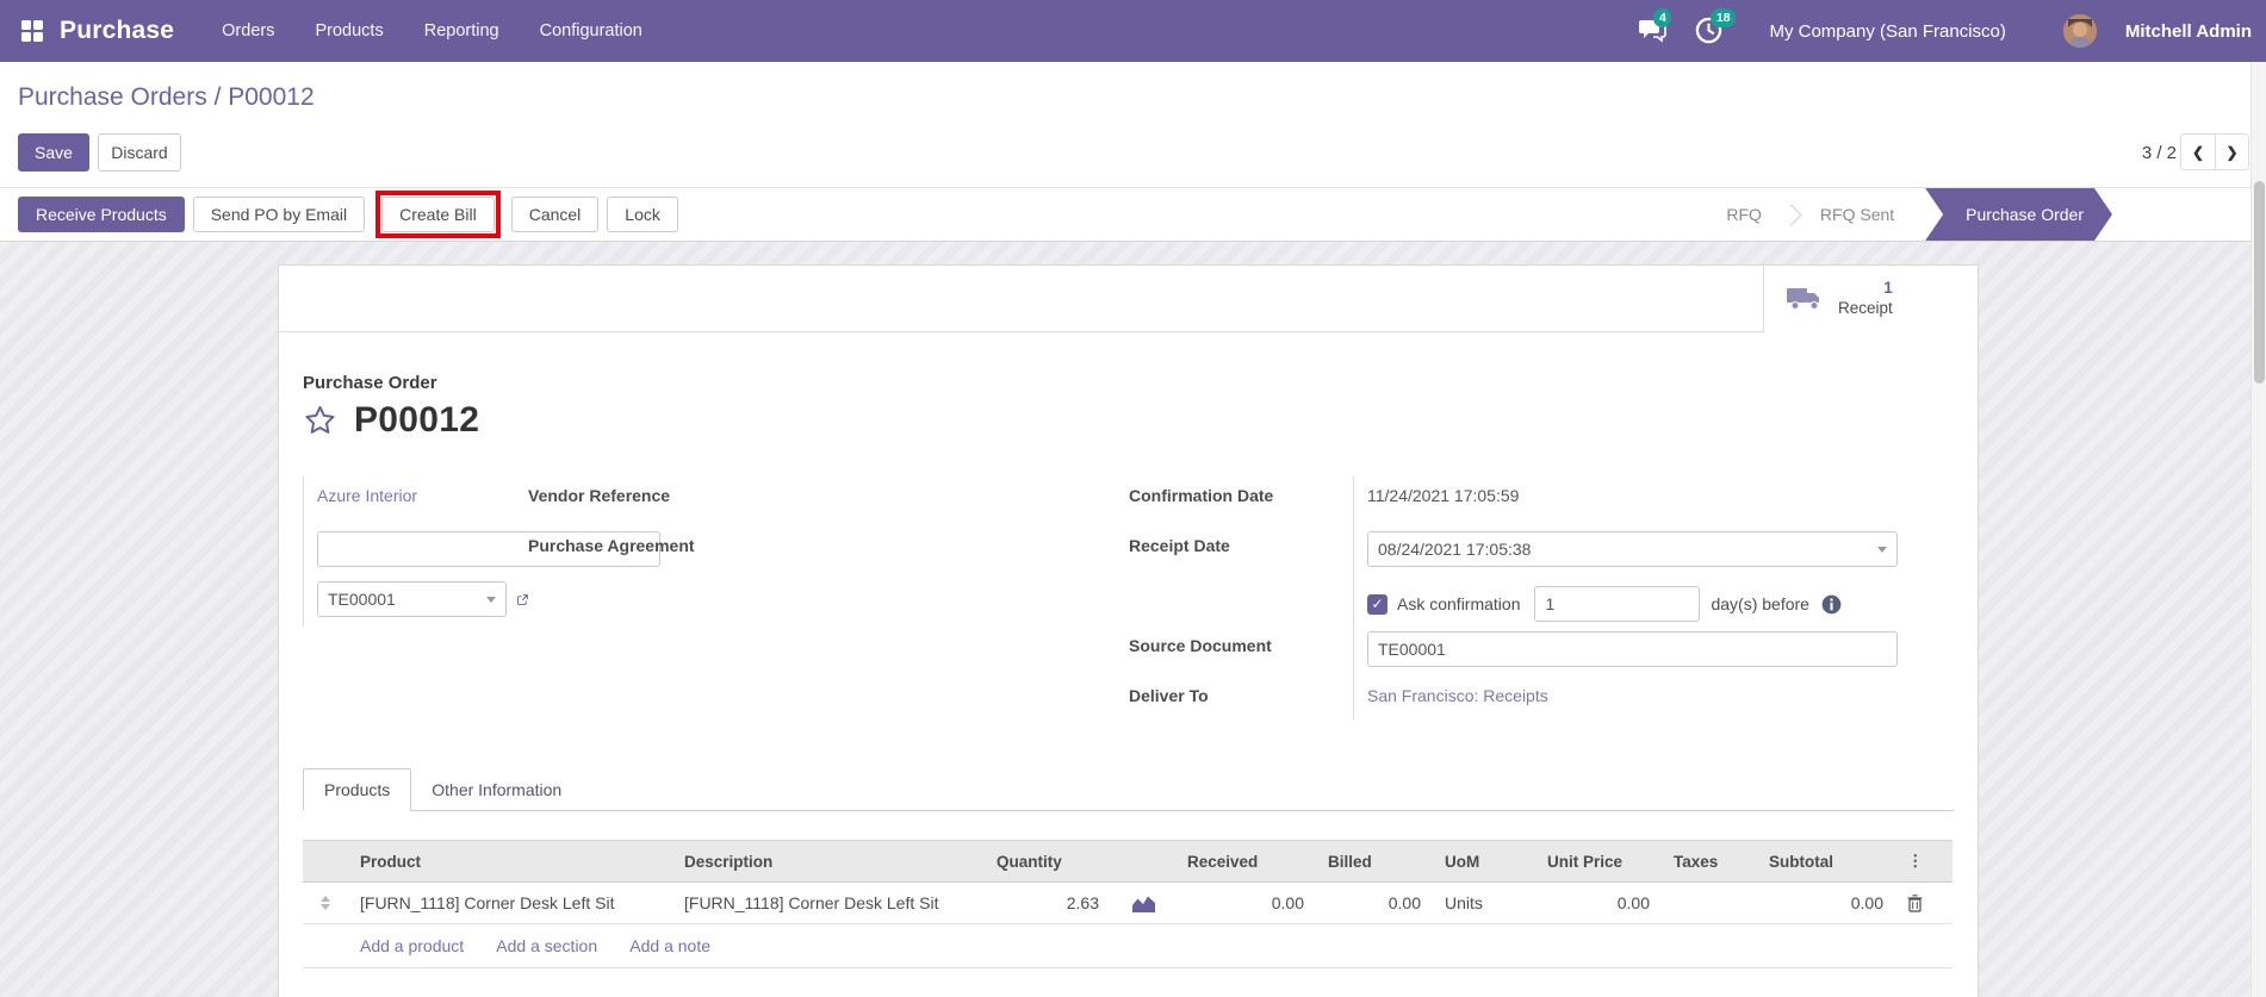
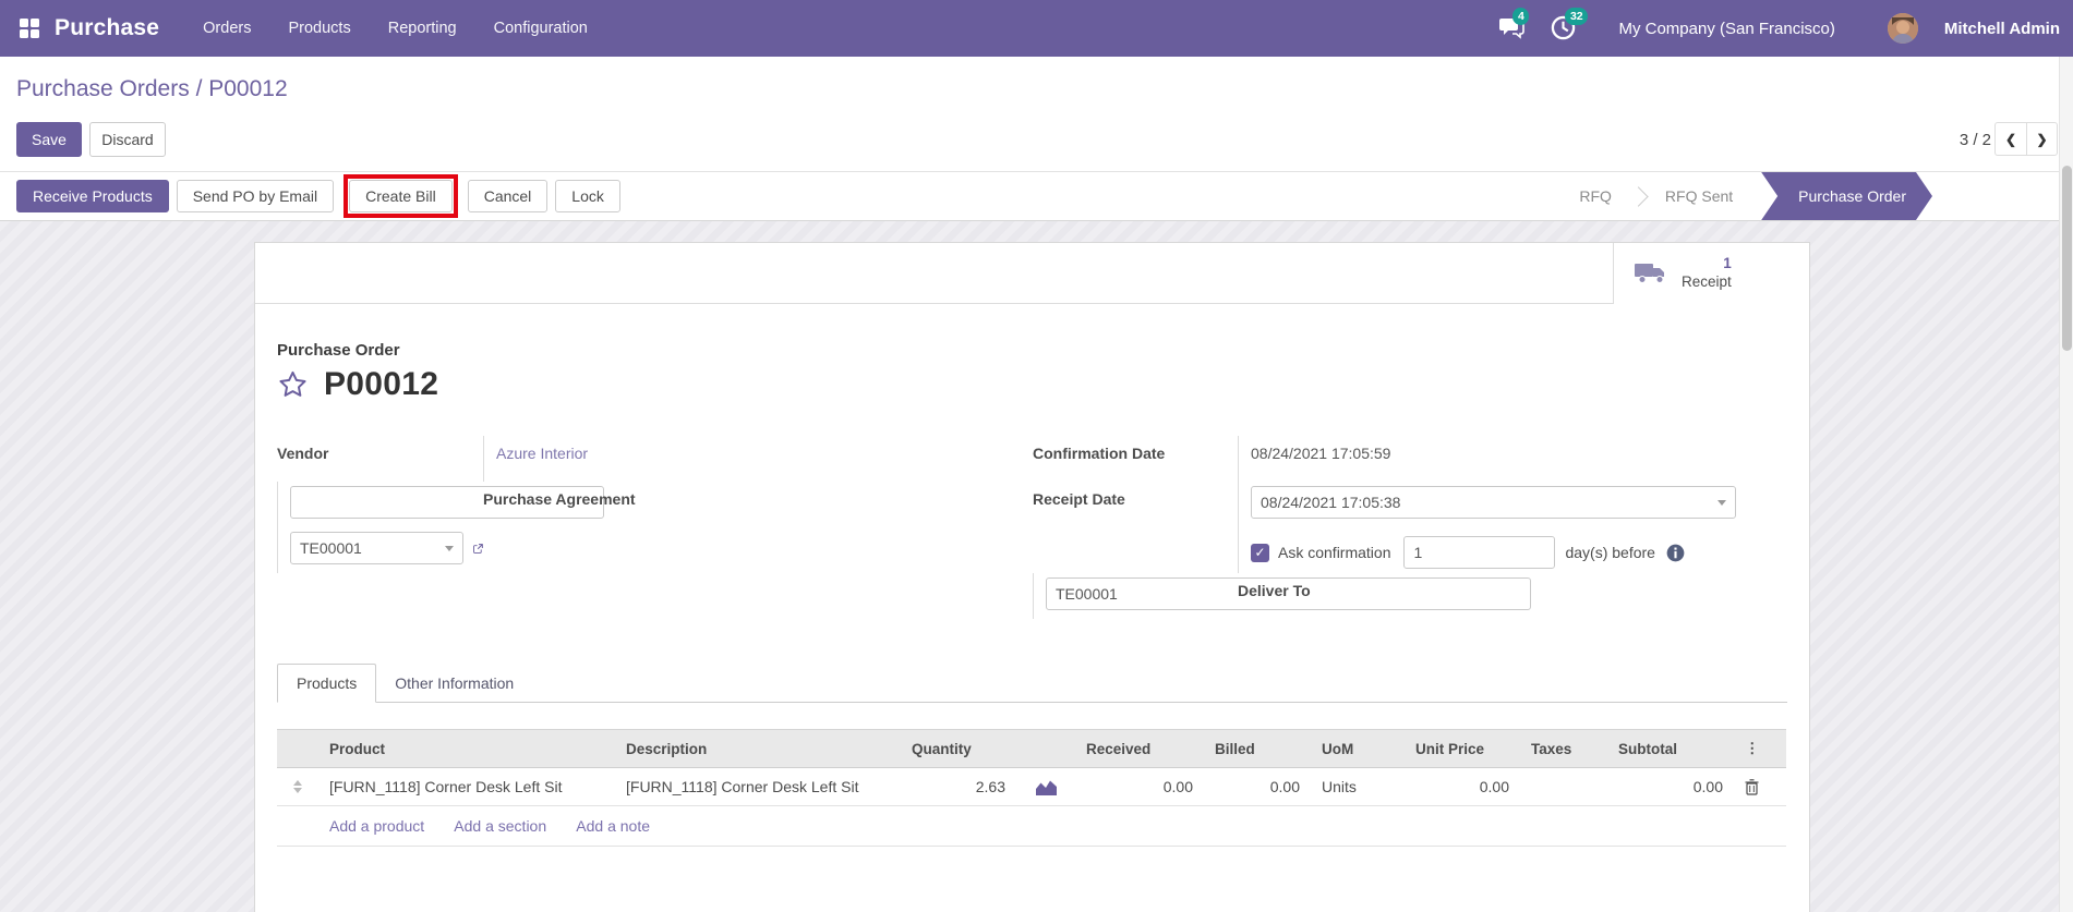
  Purchase
  Orders
  Products
  Reporting
  Configuration
  4
- 18
+ 32
  My Company (San Francisco)
  Mitchell Admin
  Purchase Orders / P00012
  Save
  Discard
  3 / 2
  ❮
  ❯
  Receive Products
  Send PO by Email
  Create Bill
  Cancel
  Lock
  RFQ
  RFQ Sent
  Purchase Order
  1
  Receipt
  Purchase Order
  P00012
+ Vendor
  Azure Interior
- Vendor Reference
  Purchase Agreement
  TE00001
  Confirmation Date
- 11/24/2021 17:05:59
+ 08/24/2021 17:05:59
  Receipt Date
  08/24/2021 17:05:38
  ✓
  Ask confirmation
  1
  day(s) before
- Source Document
  TE00001
  Deliver To
- San Francisco: Receipts
  Products
  Other Information
  	Product	Description	Quantity		Received	Billed	UoM	Unit Price	Taxes	Subtotal	⋮
  	[FURN_1118] Corner Desk Left Sit	[FURN_1118] Corner Desk Left Sit	2.63		0.00	0.00	Units	0.00		0.00
  	Add a product Add a section Add a note
